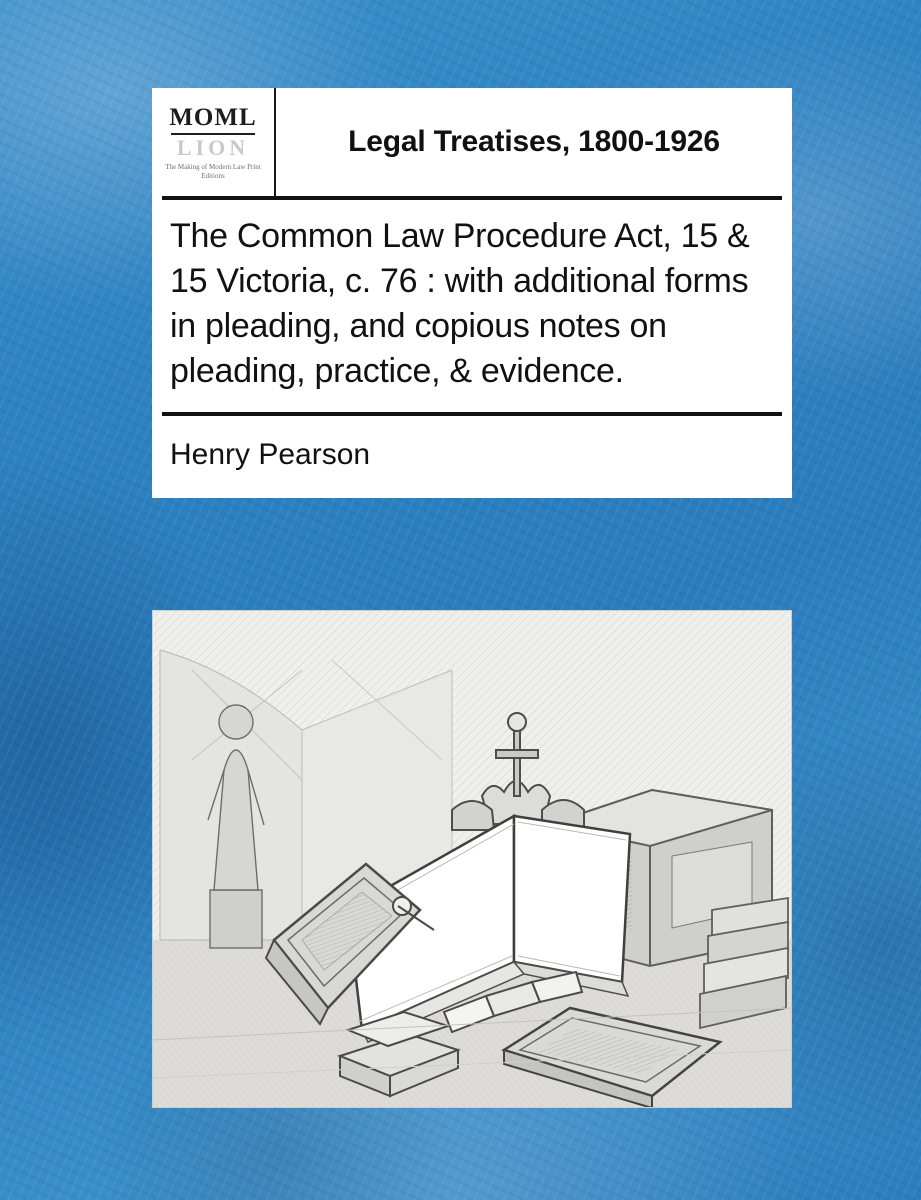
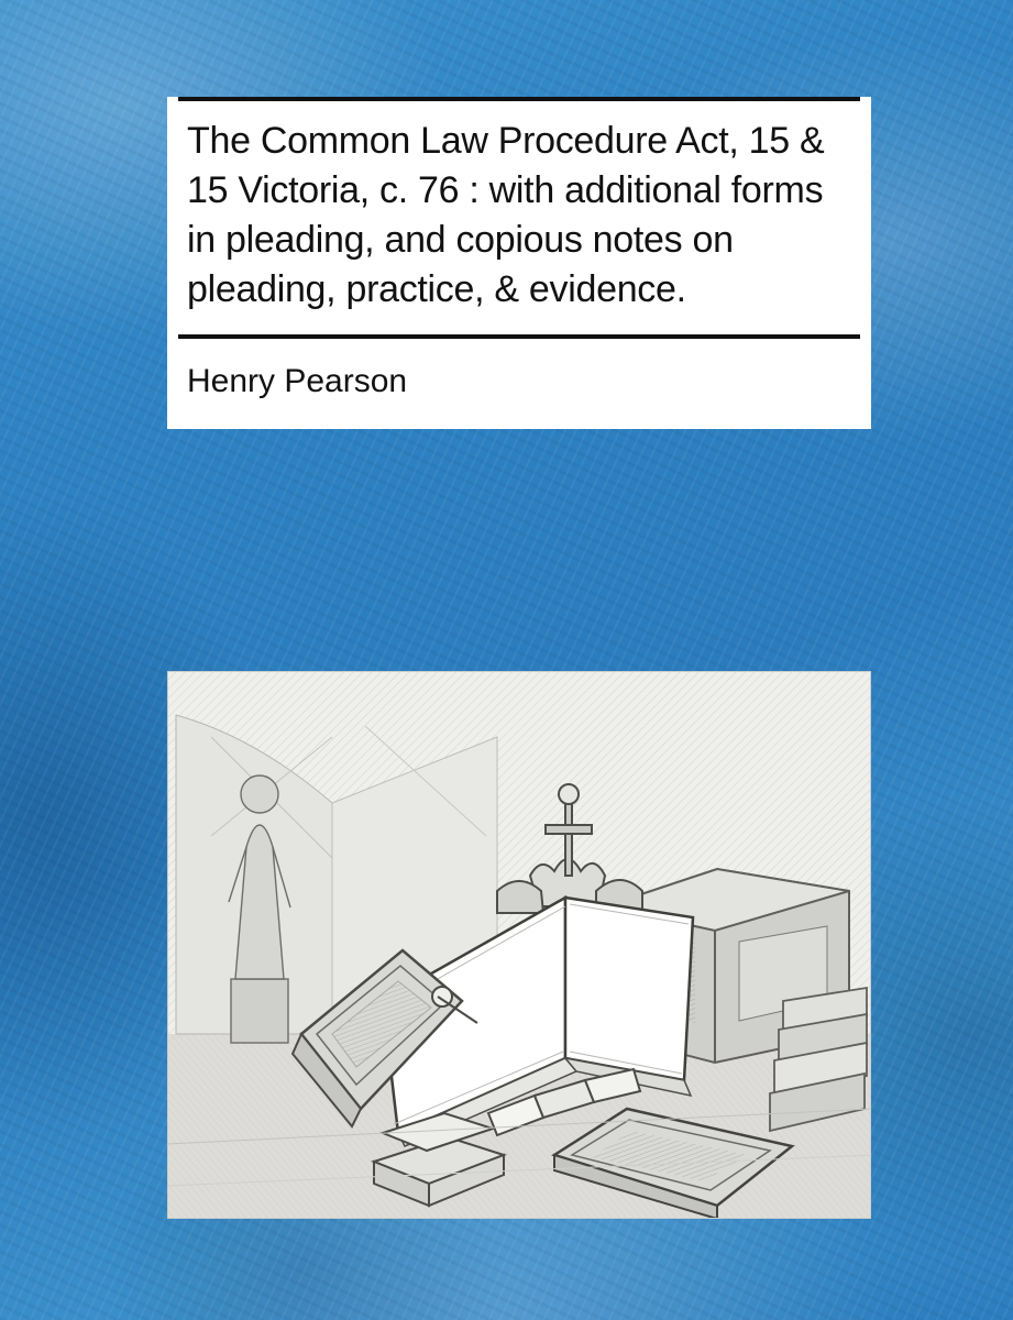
- MOML
- LION
- The Making of Modern Law Print Editions
- Legal Treatises, 1800-1926
  The Common Law Procedure Act, 15 & 15 Victoria, c. 76 : with additional forms in pleading, and copious notes on pleading, practice, & evidence.
  Henry Pearson
